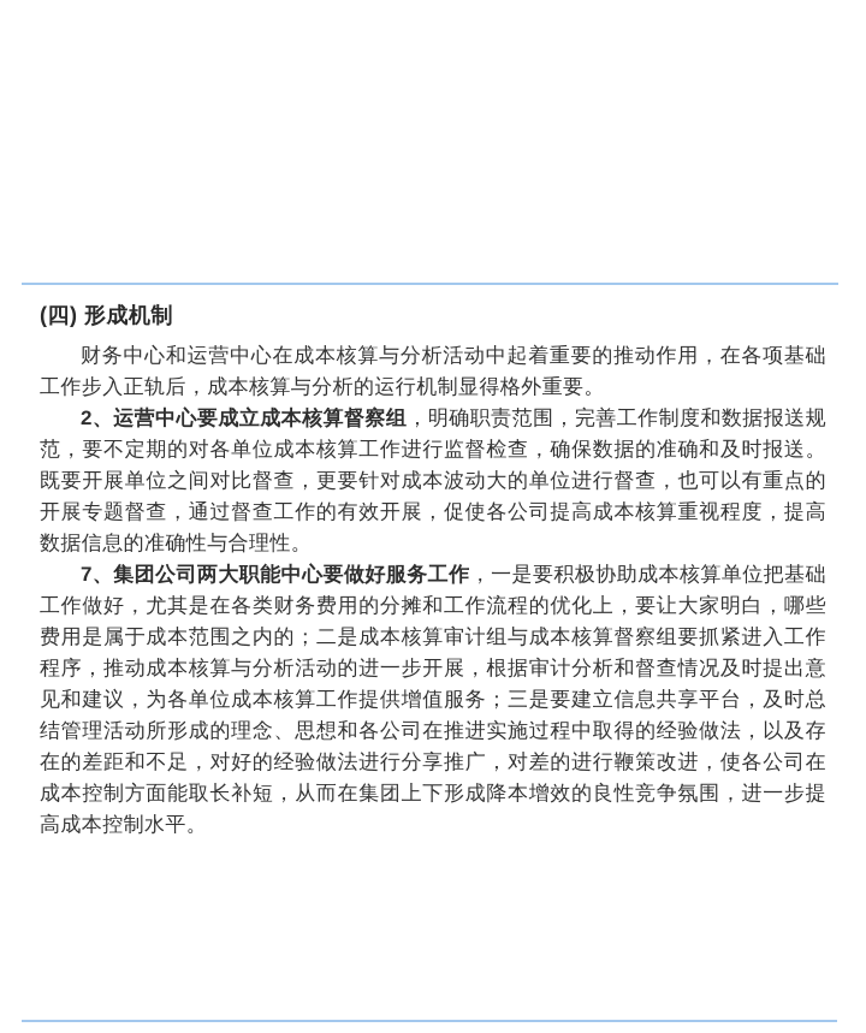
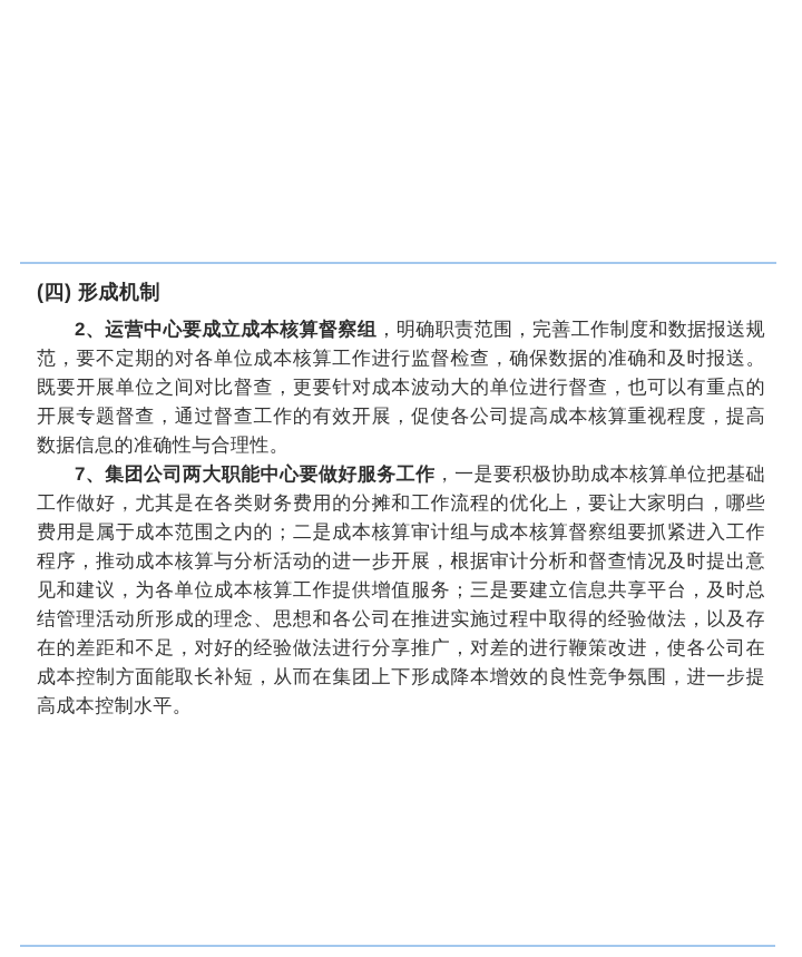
  (四) 形成机制
- 财务中心和运营中心在成本核算与分析活动中起着重要的推动作用，在各项基础工作步入正轨后，成本核算与分析的运行机制显得格外重要。
  2、运营中心要成立成本核算督察组，明确职责范围，完善工作制度和数据报送规范，要不定期的对各单位成本核算工作进行监督检查，确保数据的准确和及时报送。既要开展单位之间对比督查，更要针对成本波动大的单位进行督查，也可以有重点的开展专题督查，通过督查工作的有效开展，促使各公司提高成本核算重视程度，提高数据信息的准确性与合理性。
  7、集团公司两大职能中心要做好服务工作，一是要积极协助成本核算单位把基础工作做好，尤其是在各类财务费用的分摊和工作流程的优化上，要让大家明白，哪些费用是属于成本范围之内的；二是成本核算审计组与成本核算督察组要抓紧进入工作程序，推动成本核算与分析活动的进一步开展，根据审计分析和督查情况及时提出意见和建议，为各单位成本核算工作提供增值服务；三是要建立信息共享平台，及时总结管理活动所形成的理念、思想和各公司在推进实施过程中取得的经验做法，以及存在的差距和不足，对好的经验做法进行分享推广，对差的进行鞭策改进，使各公司在成本控制方面能取长补短，从而在集团上下形成降本增效的良性竞争氛围，进一步提高成本控制水平。
